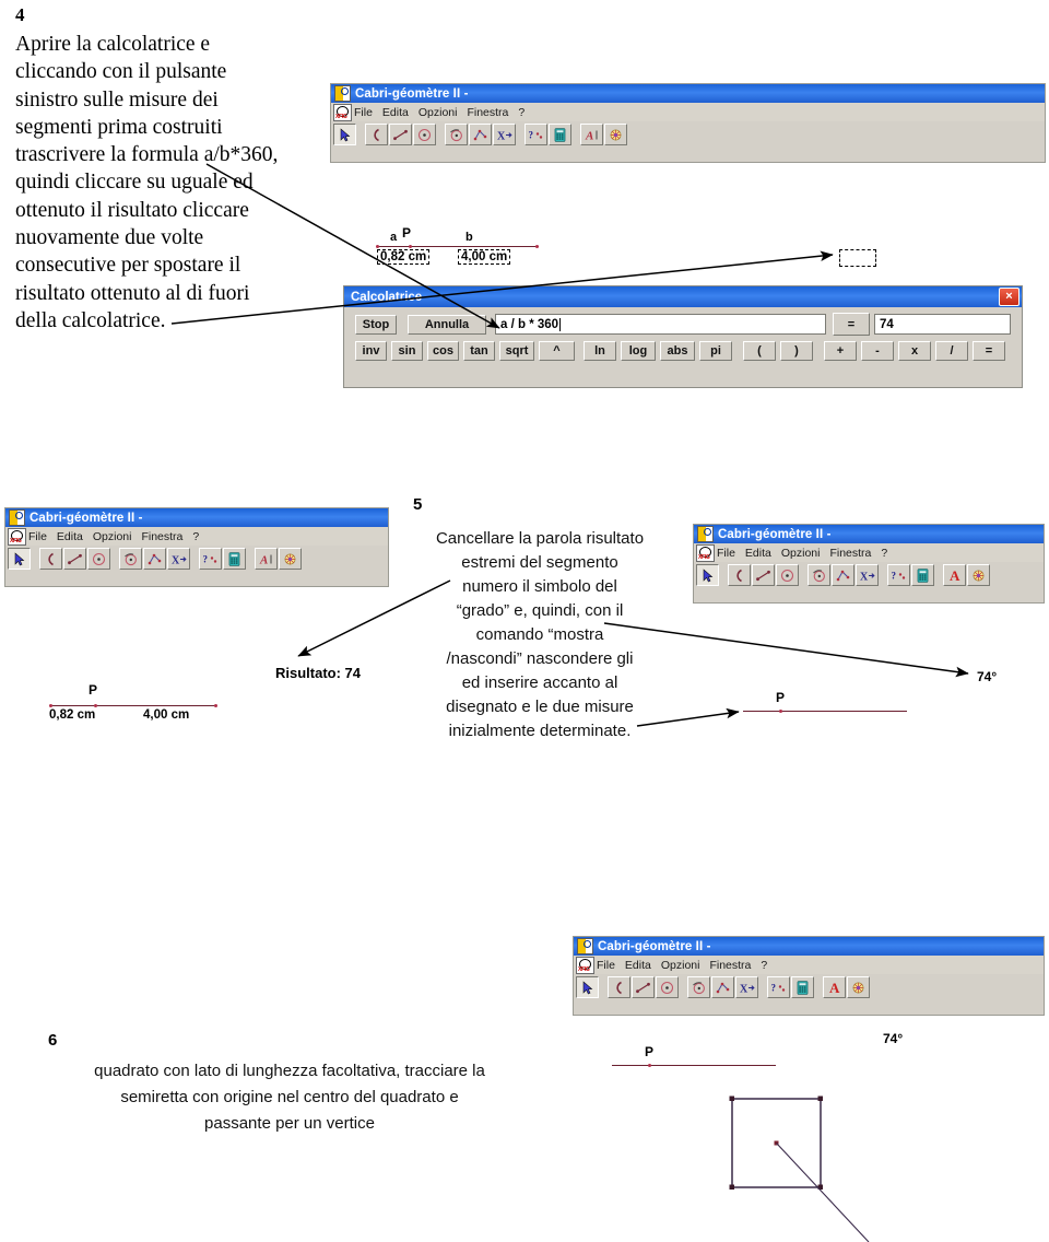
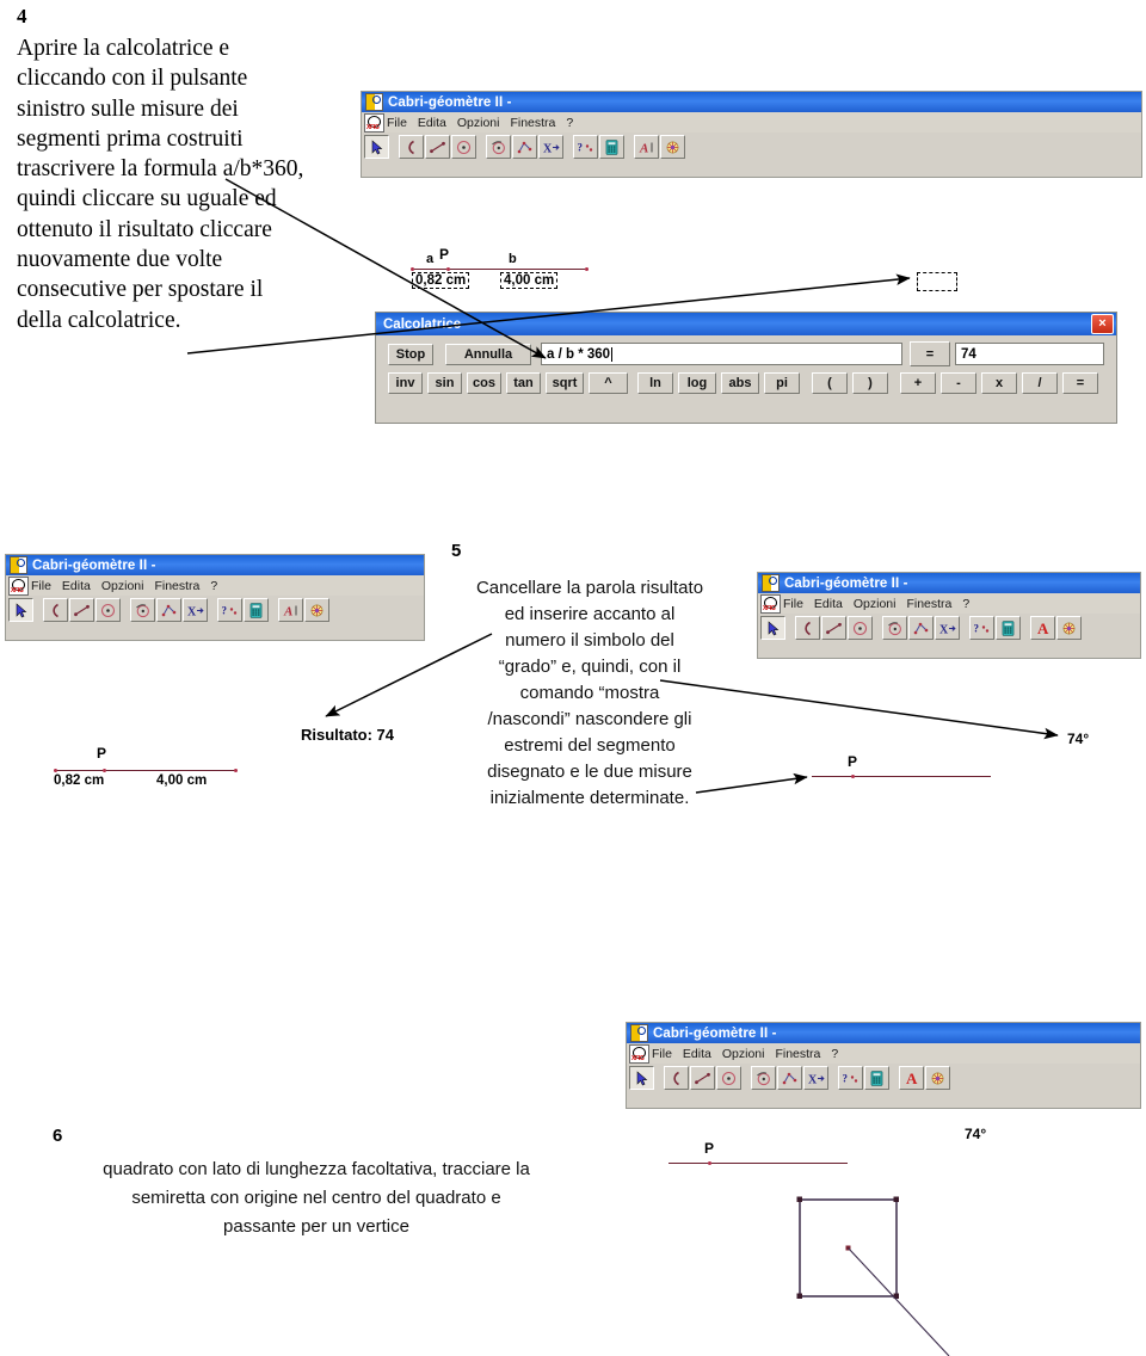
  4
  Aprire la calcolatrice e
  cliccando con il pulsante
  sinistro sulle misure dei
  segmenti prima costruiti
  trascrivere la formula a/b*360,
  quindi cliccare su uguale ed
  ottenuto il risultato cliccare
  nuovamente due volte
  consecutive per spostare il
- risultato ottenuto al di fuori
  della calcolatrice.
  Cabri-géomètre II -
  File
  Edita
  Opzioni
  Finestra
  ?
  X
  ?
  A
  a
  P
  b
  0,82 cm
  4,00 cm
  Calcolatrice
  ×
  Stop
  Annulla
  a / b * 360
  =
  74
  inv
  sin
  cos
  tan
  sqrt
  ^
  ln
  log
  abs
  pi
  (
  )
  +
  -
  x
  /
  =
  Cabri-géomètre II -
  File
  Edita
  Opzioni
  Finestra
  ?
  X
  ?
  A
  P
  0,82 cm
  4,00 cm
  Risultato: 74
  5
  Cancellare la parola risultato
- estremi del segmento
+ ed inserire accanto al
  numero il simbolo del
  “grado” e, quindi, con il
  comando “mostra
  /nascondi” nascondere gli
- ed inserire accanto al
+ estremi del segmento
  disegnato e le due misure
  inizialmente determinate.
  Cabri-géomètre II -
  File
  Edita
  Opzioni
  Finestra
  ?
  X
  ?
  A
  74°
  P
  6
  quadrato con lato di lunghezza facoltativa, tracciare la
  semiretta con origine nel centro del quadrato e
  passante per un vertice
  Cabri-géomètre II -
  File
  Edita
  Opzioni
  Finestra
  ?
  X
  ?
  A
  74°
  P
